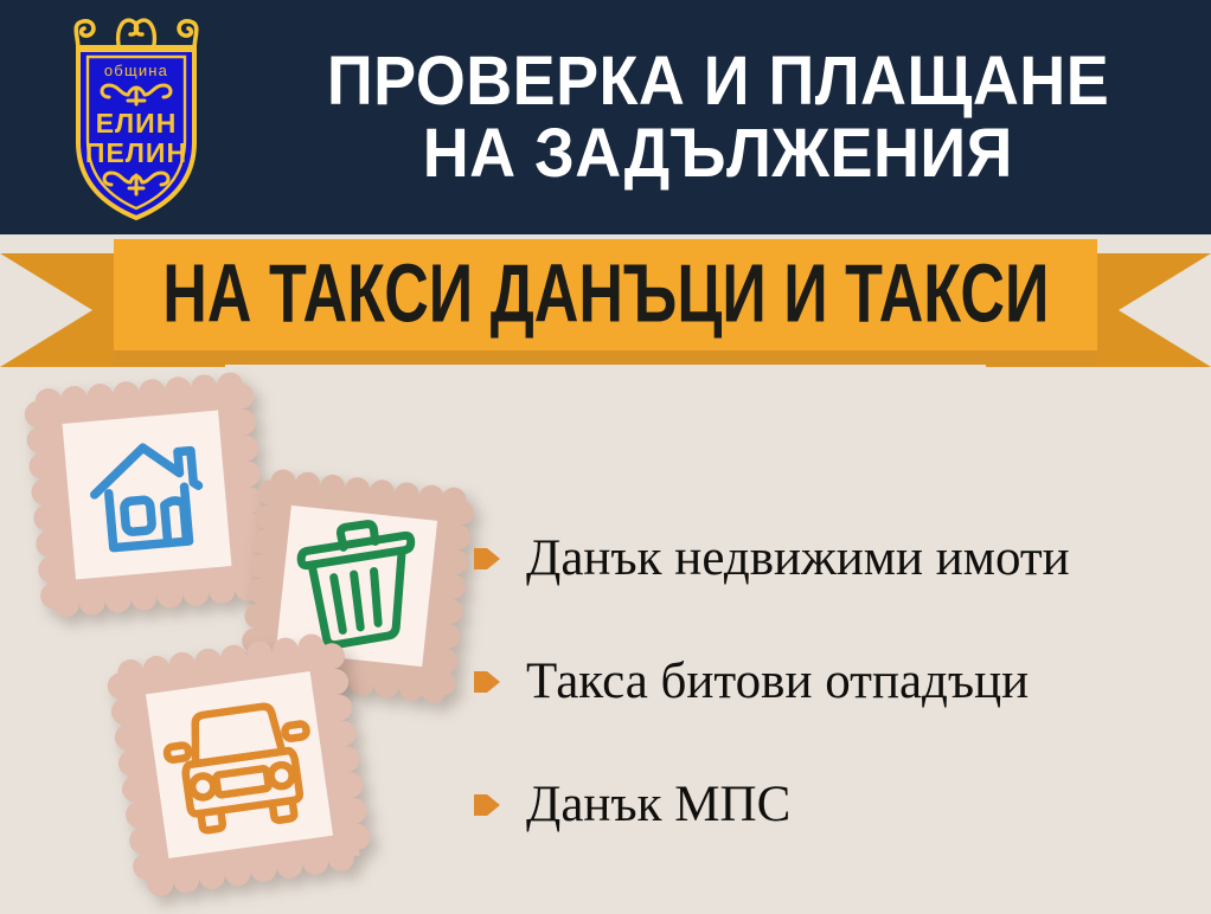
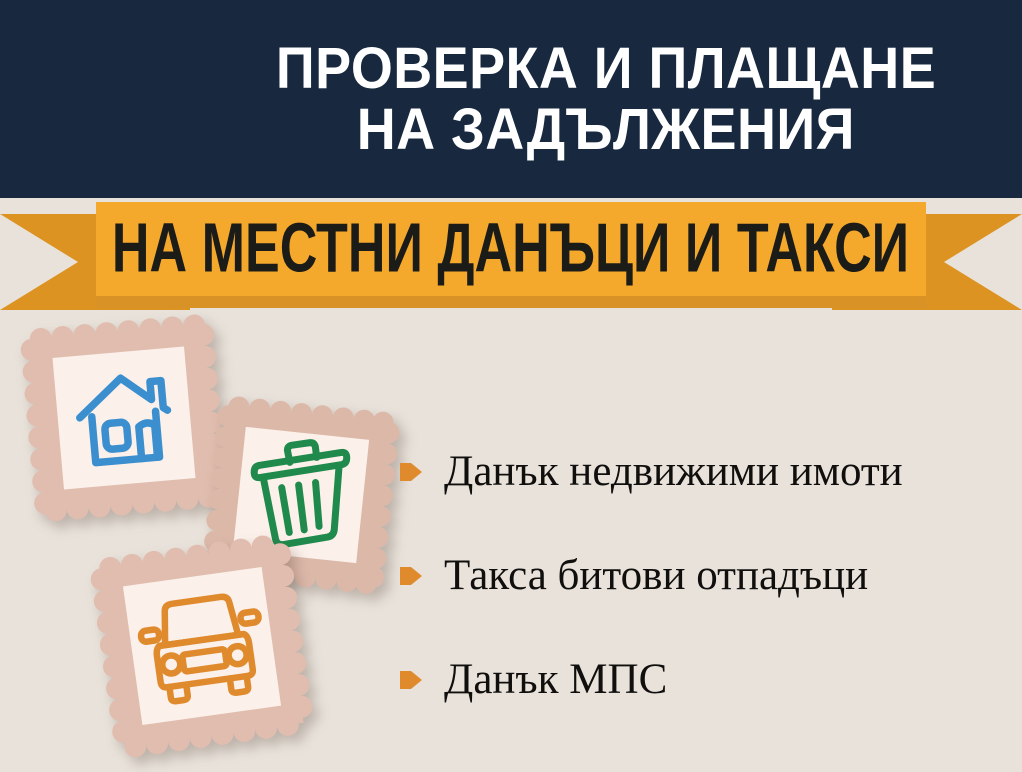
- община
- ЕЛИН
- ПЕЛИН
  ПРОВЕРКА И ПЛАЩАНЕ
  НА ЗАДЪЛЖЕНИЯ
- НА ТАКСИ ДАНЪЦИ И ТАКСИ
+ НА МЕСТНИ ДАНЪЦИ И ТАКСИ
  Данък недвижими имоти
  Такса битови отпадъци
  Данък МПС
